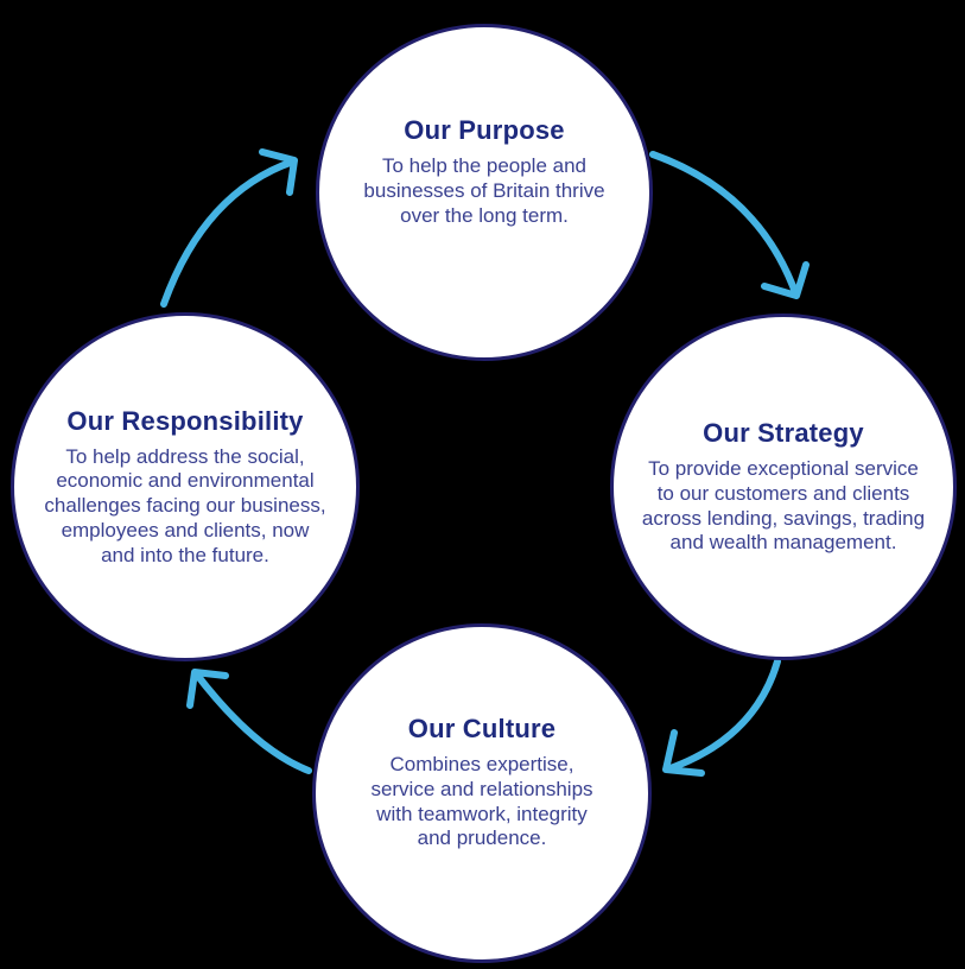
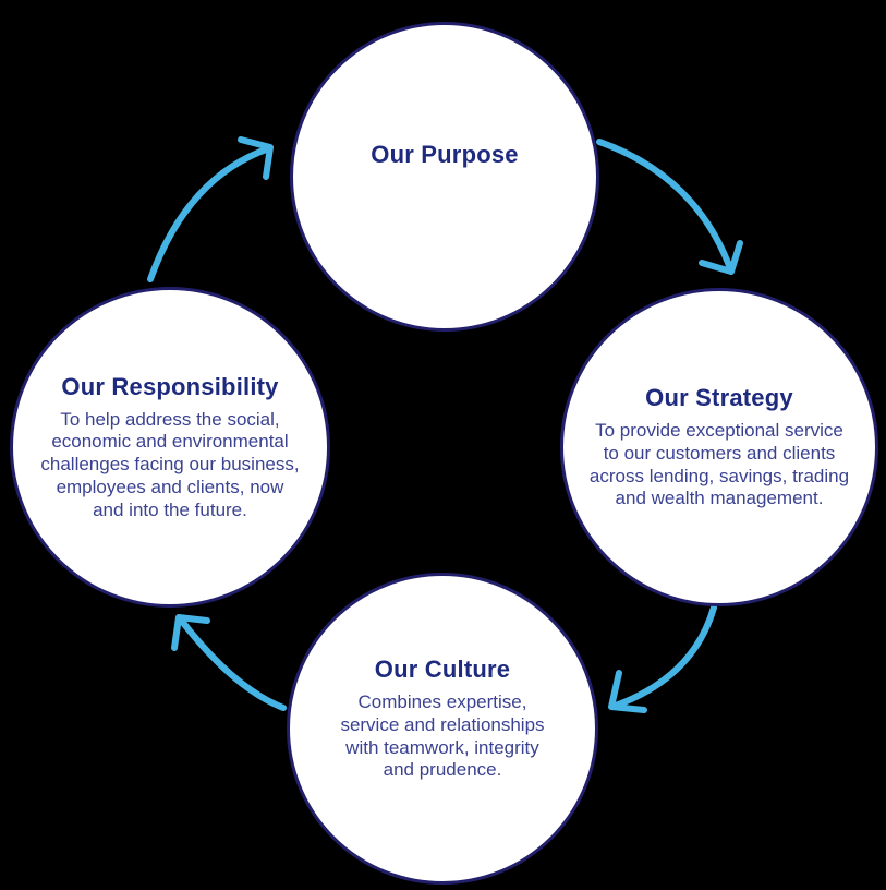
  Our Purpose
- To help the people and
- businesses of Britain thrive
- over the long term.
  Our Strategy
  To provide exceptional service
  to our customers and clients
  across lending, savings, trading
  and wealth management.
  Our Culture
  Combines expertise,
  service and relationships
  with teamwork, integrity
  and prudence.
  Our Responsibility
  To help address the social,
  economic and environmental
  challenges facing our business,
  employees and clients, now
  and into the future.
